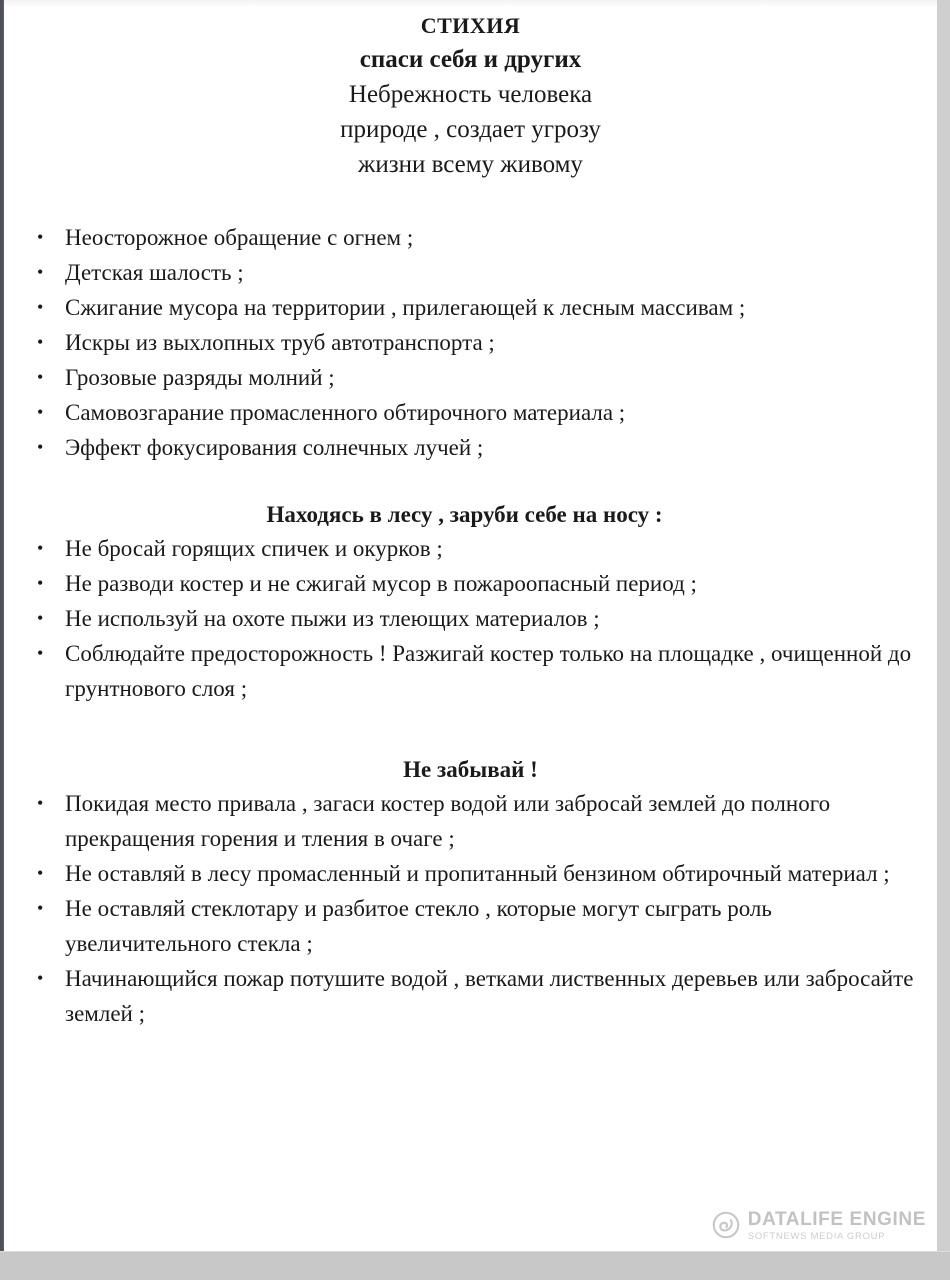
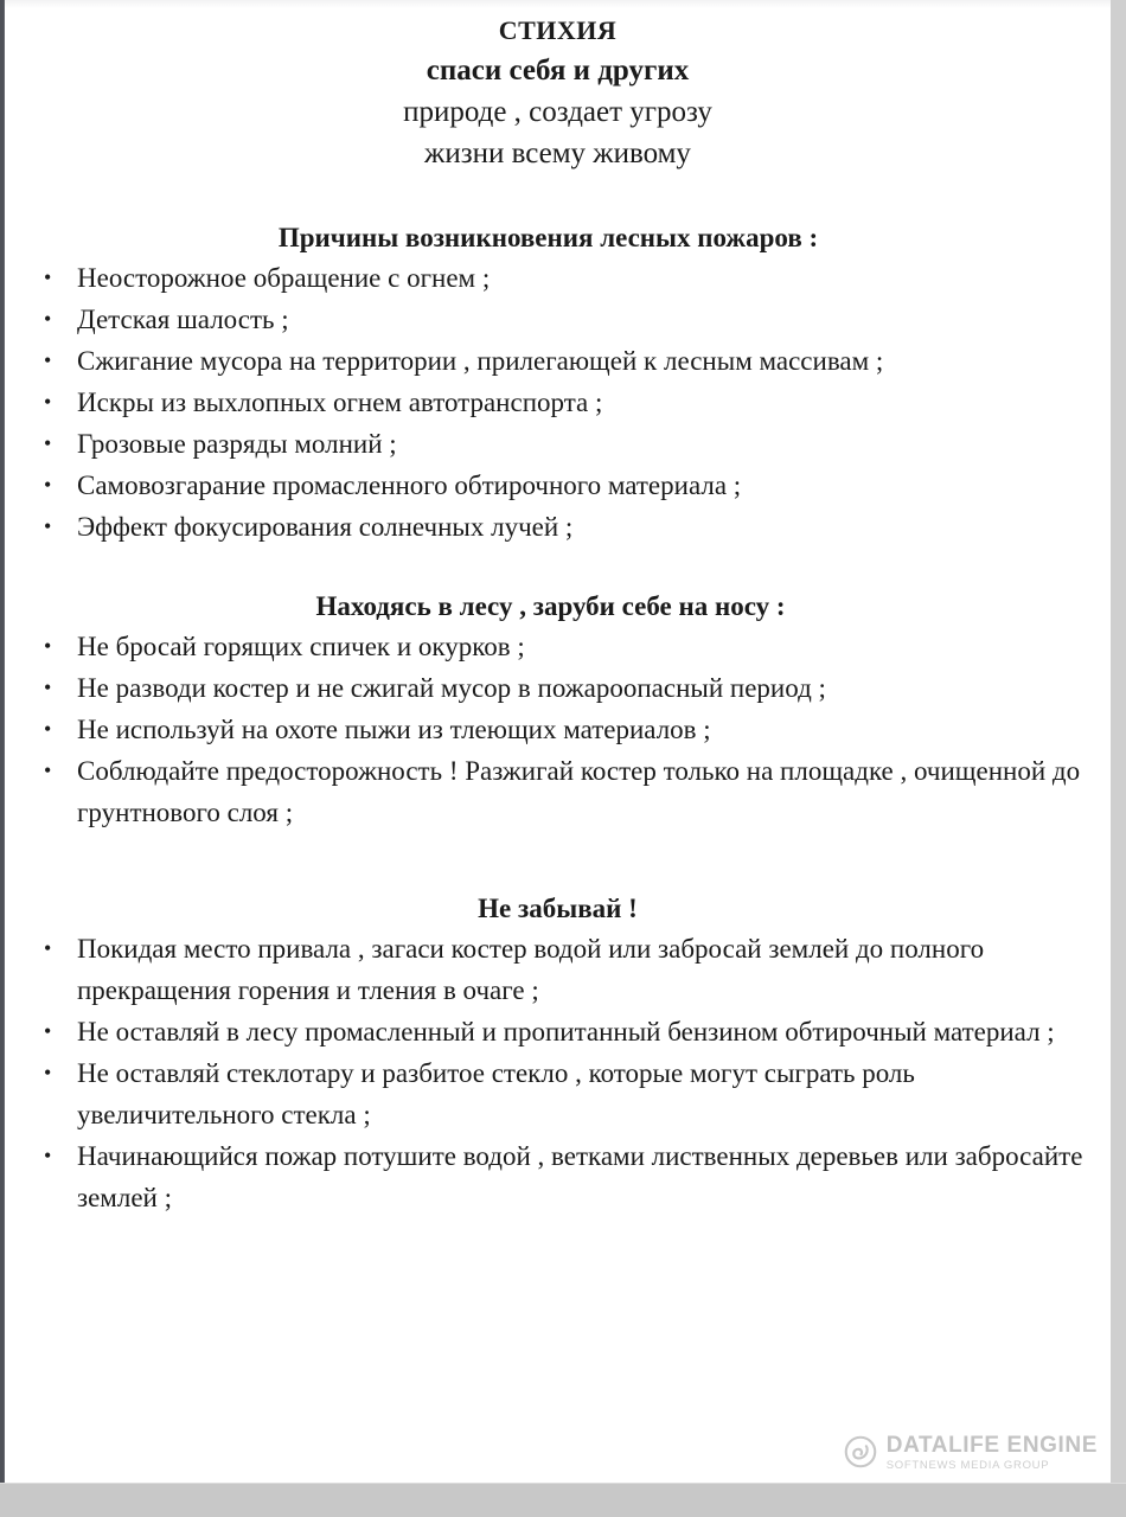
  СТИХИЯ
  спаси себя и других
- Небрежность человека
  природе , создает угрозу
  жизни всему живому
+ Причины возникновения лесных пожаров :
  •
  Неосторожное обращение с огнем ;
  •
  Детская шалость ;
  •
  Сжигание мусора на территории , прилегающей к лесным массивам ;
  •
- Искры из выхлопных труб автотранспорта ;
+ Искры из выхлопных огнем автотранспорта ;
  •
  Грозовые разряды молний ;
  •
  Самовозгарание промасленного обтирочного материала ;
  •
  Эффект фокусирования солнечных лучей ;
  Находясь в лесу , заруби себе на носу :
  •
  Не бросай горящих спичек и окурков ;
  •
  Не разводи костер и не сжигай мусор в пожароопасный период ;
  •
  Не используй на охоте пыжи из тлеющих материалов ;
  •
  Соблюдайте предосторожность ! Разжигай костер только на площадке , очищенной до грунтнового слоя ;
  Не забывай !
  •
  Покидая место привала , загаси костер водой или забросай землей до полного прекращения горения и тления в очаге ;
  •
  Не оставляй в лесу промасленный и пропитанный бензином обтирочный материал ;
  •
  Не оставляй стеклотару и разбитое стекло , которые могут сыграть роль увеличительного стекла ;
  •
  Начинающийся пожар потушите водой , ветками лиственных деревьев или забросайте землей ;
  DATALIFE ENGINE
  SOFTNEWS MEDIA GROUP
